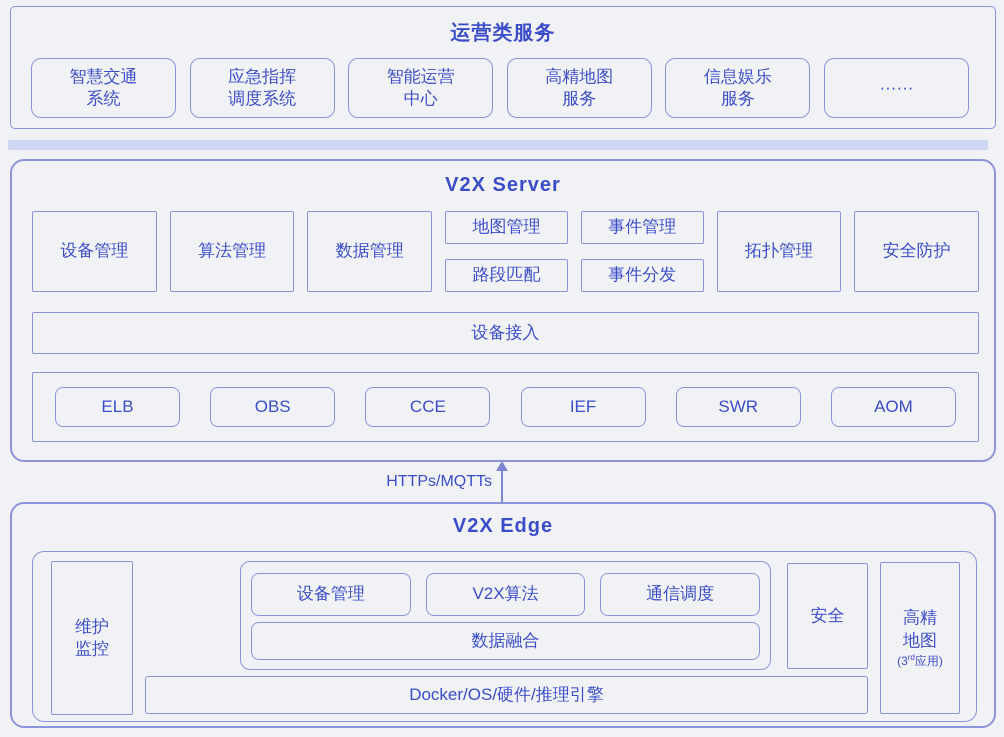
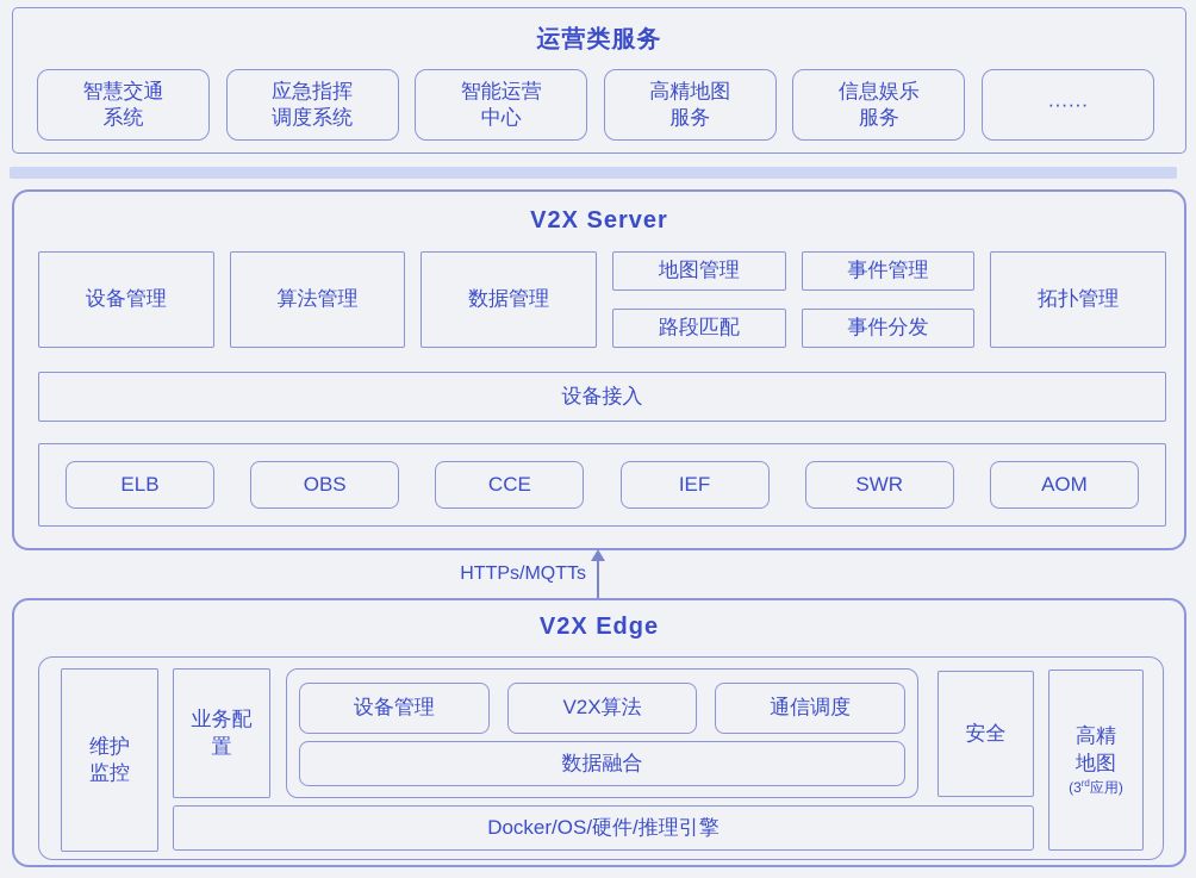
  运营类服务
  智慧交通
  系统
  应急指挥
  调度系统
  智能运营
  中心
  高精地图
  服务
  信息娱乐
  服务
  ······
  V2X Server
  设备管理
  算法管理
  数据管理
  地图管理
  路段匹配
  事件管理
  事件分发
  拓扑管理
- 安全防护
  设备接入
  ELB
  OBS
  CCE
  IEF
  SWR
  AOM
  HTTPs/MQTTs
  V2X Edge
  维护
  监控
+ 业务配
+ 置
  设备管理
  V2X算法
  通信调度
  数据融合
  安全
  高精
  地图
  (3rd应用)
  Docker/OS/硬件/推理引擎
